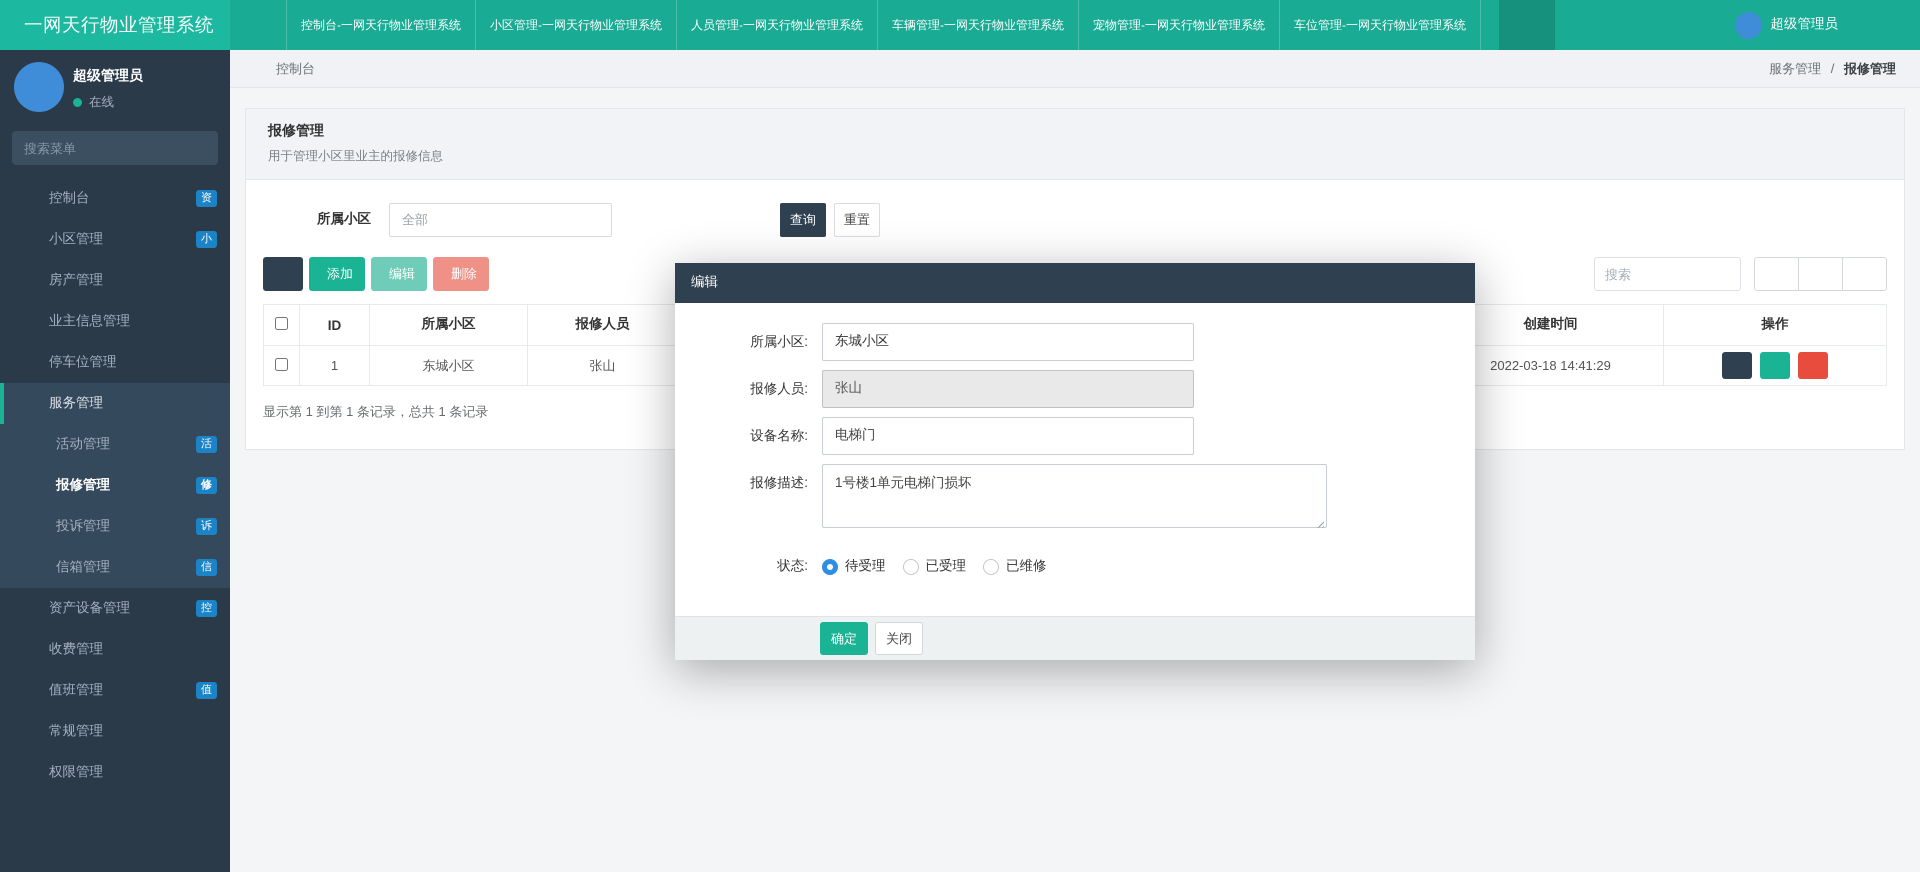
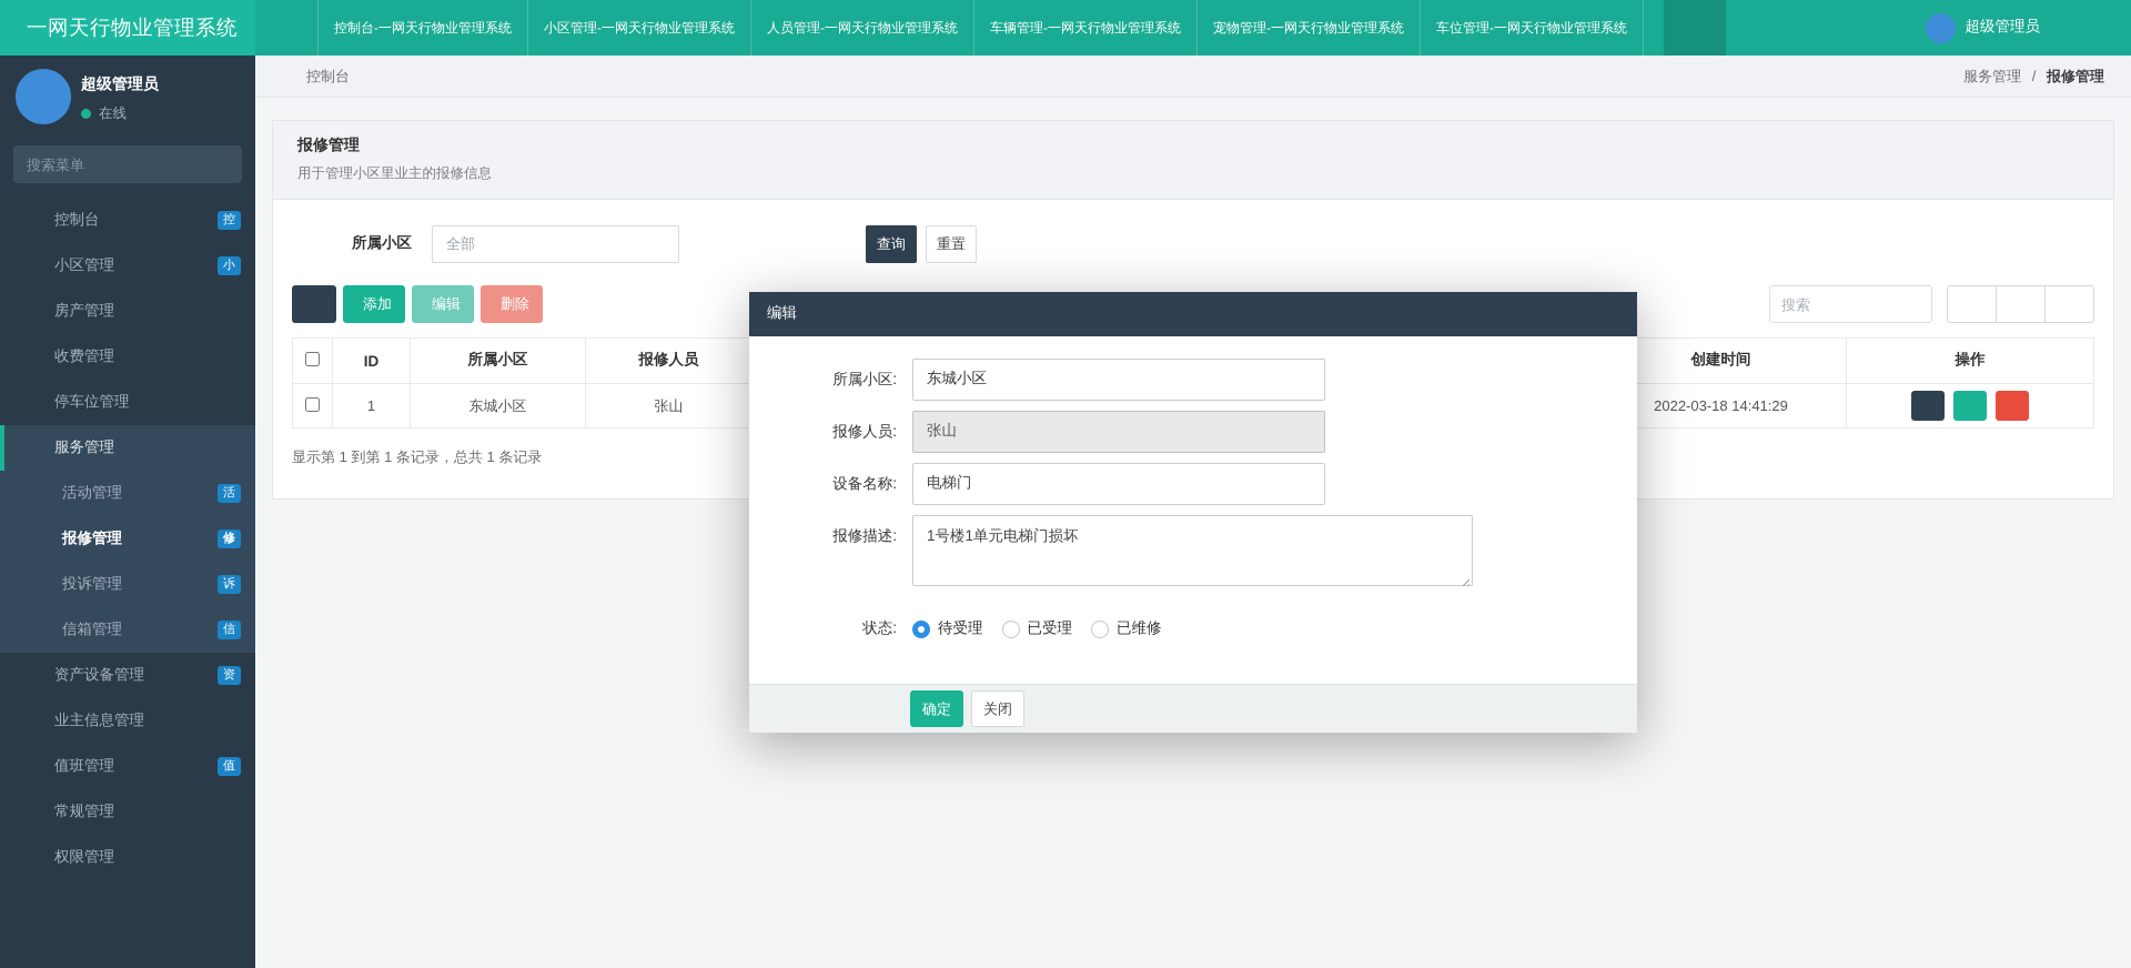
  一网天行物业管理系统
  控制台-一网天行物业管理系统
  小区管理-一网天行物业管理系统
  人员管理-一网天行物业管理系统
  车辆管理-一网天行物业管理系统
  宠物管理-一网天行物业管理系统
  车位管理-一网天行物业管理系统
  超级管理员
  超级管理员
  在线
  搜索菜单
  控制台
- 资
+ 控
  小区管理
  小
  房产管理
- 业主信息管理
+ 收费管理
  停车位管理
  服务管理
  活动管理
  活
  报修管理
  修
  投诉管理
  诉
  信箱管理
  信
  资产设备管理
- 控
+ 资
- 收费管理
+ 业主信息管理
  值班管理
  值
  常规管理
  权限管理
  控制台
  服务管理 / 报修管理
  报修管理
  用于管理小区里业主的报修信息
  所属小区
  全部
  查询
  重置
  添加
  编辑
  删除
  搜索
  	ID	所属小区	报修人员		创建时间	操作
  	1	东城小区	张山		2022-03-18 14:41:29
  显示第 1 到第 1 条记录，总共 1 条记录
  编辑
  所属小区:
  东城小区
  报修人员:
  张山
  设备名称:
  电梯门
  报修描述:
  1号楼1单元电梯门损坏
  状态:
  待受理
  已受理
  已维修
  确定
  关闭
